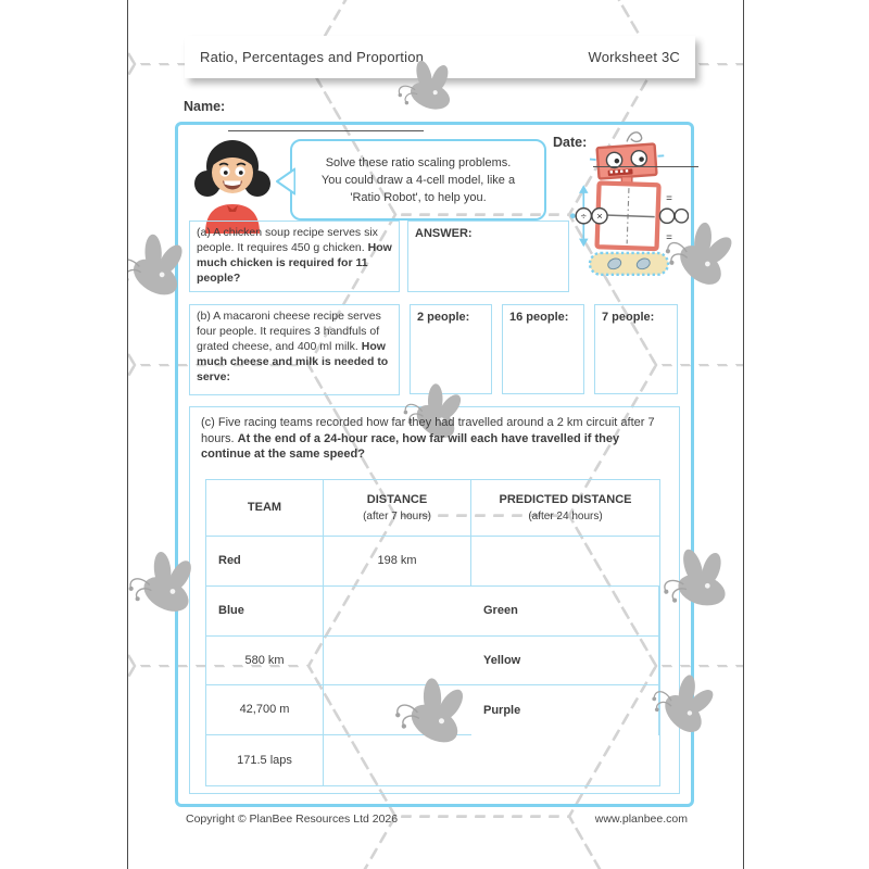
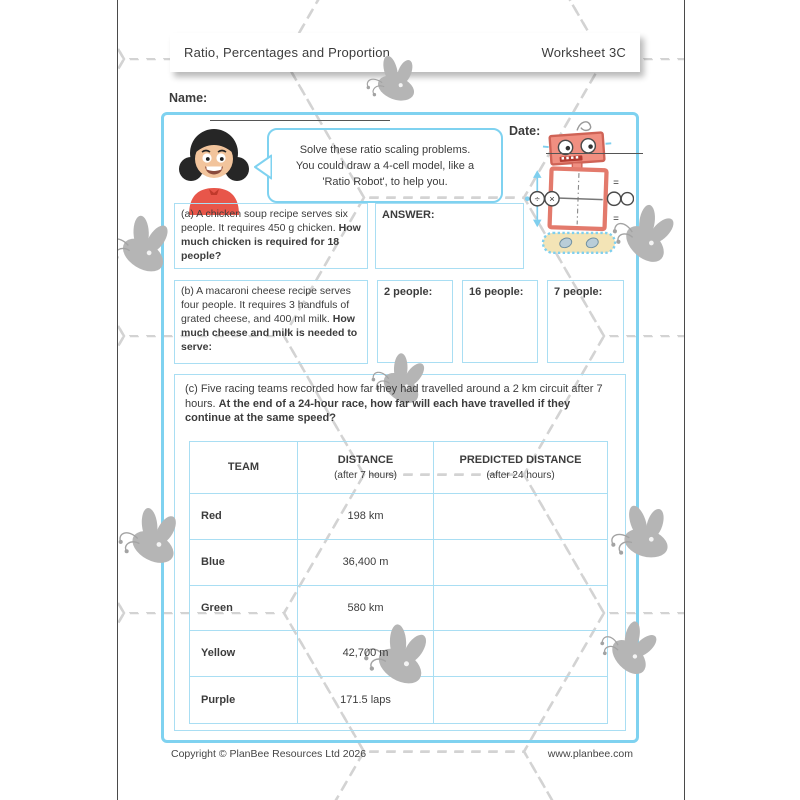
  Ratio, Percentages and Proportion
  Worksheet 3C
  Name: Date:
  Solve these ratio scaling problems.
  You could draw a 4-cell model, like a
  'Ratio Robot', to help you.
  ÷
  ×
  =
  =
- (a) A chicken soup recipe serves six people. It requires 450 g chicken. How much chicken is required for 11 people?
+ (a) A chicken soup recipe serves six people. It requires 450 g chicken. How much chicken is required for 18 people?
  ANSWER:
  (b) A macaroni cheese recipe serves four people. It requires 3 handfuls of grated cheese, and 400 ml milk. How much cheese and milk is needed to serve:
  2 people:
  16 people:
  7 people:
  (c) Five racing teams recorded how far they had travelled around a 2 km circuit after 7 hours. At the end of a 24-hour race, how far will each have travelled if they continue at the same speed?
  TEAM
  DISTANCE
  (after 7 hours)
  PREDICTED DISTANCE
  (after 24 hours)
  Red
  198 km
  Blue
+ 36,400 m
  Green
  580 km
  Yellow
  42,700 m
  Purple
  171.5 laps
  Copyright © PlanBee Resources Ltd 2026
  www.planbee.com
